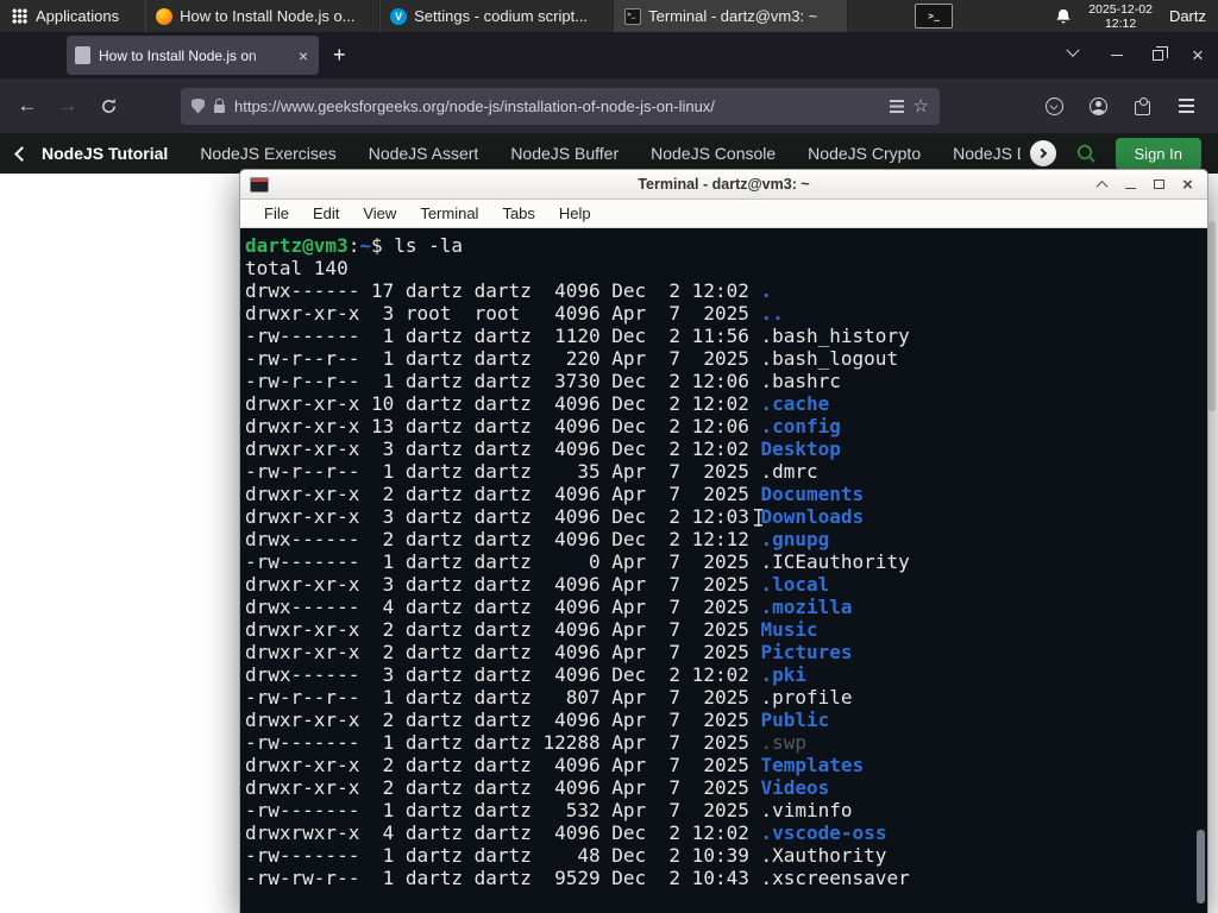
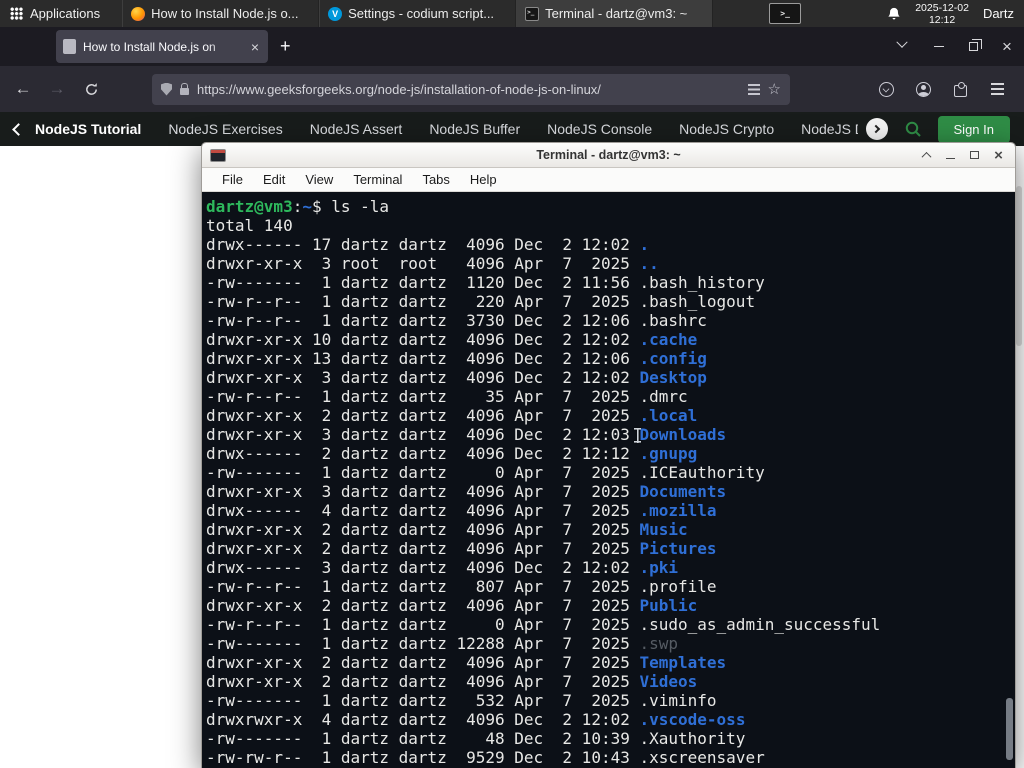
  Applications
  How to Install Node.js o...
  V
  Settings - codium script...
  Terminal - dartz@vm3: ~
  >_
  2025-12-02
  12:12
  Dartz
  How to Install Node.js on
  ×
  +
  ×
  ←
  →
  https://www.geeksforgeeks.org/node-js/installation-of-node-js-on-linux/
  ☆
  NodeJS Tutorial
  NodeJS Exercises
  NodeJS Assert
  NodeJS Buffer
  NodeJS Console
  NodeJS Crypto
  Sign In
  Terminal - dartz@vm3: ~
  ×
  File
  Edit
  View
  Terminal
  Tabs
  Help
  dartz@vm3:~$ ls -la
  total 140
  drwx------ 17 dartz dartz 4096 Dec 2 12:02 .
  drwxr-xr-x 3 root root 4096 Apr 7 2025 ..
  -rw------- 1 dartz dartz 1120 Dec 2 11:56 .bash_history
  -rw-r--r-- 1 dartz dartz 220 Apr 7 2025 .bash_logout
  -rw-r--r-- 1 dartz dartz 3730 Dec 2 12:06 .bashrc
  drwxr-xr-x 10 dartz dartz 4096 Dec 2 12:02 .cache
  drwxr-xr-x 13 dartz dartz 4096 Dec 2 12:06 .config
  drwxr-xr-x 3 dartz dartz 4096 Dec 2 12:02 Desktop
  -rw-r--r-- 1 dartz dartz 35 Apr 7 2025 .dmrc
- drwxr-xr-x 2 dartz dartz 4096 Apr 7 2025 Documents
+ drwxr-xr-x 2 dartz dartz 4096 Apr 7 2025 .local
  drwxr-xr-x 3 dartz dartz 4096 Dec 2 12:03 Downloads
  drwx------ 2 dartz dartz 4096 Dec 2 12:12 .gnupg
  -rw------- 1 dartz dartz 0 Apr 7 2025 .ICEauthority
- drwxr-xr-x 3 dartz dartz 4096 Apr 7 2025 .local
+ drwxr-xr-x 3 dartz dartz 4096 Apr 7 2025 Documents
  drwx------ 4 dartz dartz 4096 Apr 7 2025 .mozilla
  drwxr-xr-x 2 dartz dartz 4096 Apr 7 2025 Music
  drwxr-xr-x 2 dartz dartz 4096 Apr 7 2025 Pictures
  drwx------ 3 dartz dartz 4096 Dec 2 12:02 .pki
  -rw-r--r-- 1 dartz dartz 807 Apr 7 2025 .profile
  drwxr-xr-x 2 dartz dartz 4096 Apr 7 2025 Public
+ -rw-r--r-- 1 dartz dartz 0 Apr 7 2025 .sudo_as_admin_successful
  -rw------- 1 dartz dartz 12288 Apr 7 2025 .swp
  drwxr-xr-x 2 dartz dartz 4096 Apr 7 2025 Templates
  drwxr-xr-x 2 dartz dartz 4096 Apr 7 2025 Videos
  -rw------- 1 dartz dartz 532 Apr 7 2025 .viminfo
  drwxrwxr-x 4 dartz dartz 4096 Dec 2 12:02 .vscode-oss
  -rw------- 1 dartz dartz 48 Dec 2 10:39 .Xauthority
  -rw-rw-r-- 1 dartz dartz 9529 Dec 2 10:43 .xscreensaver
